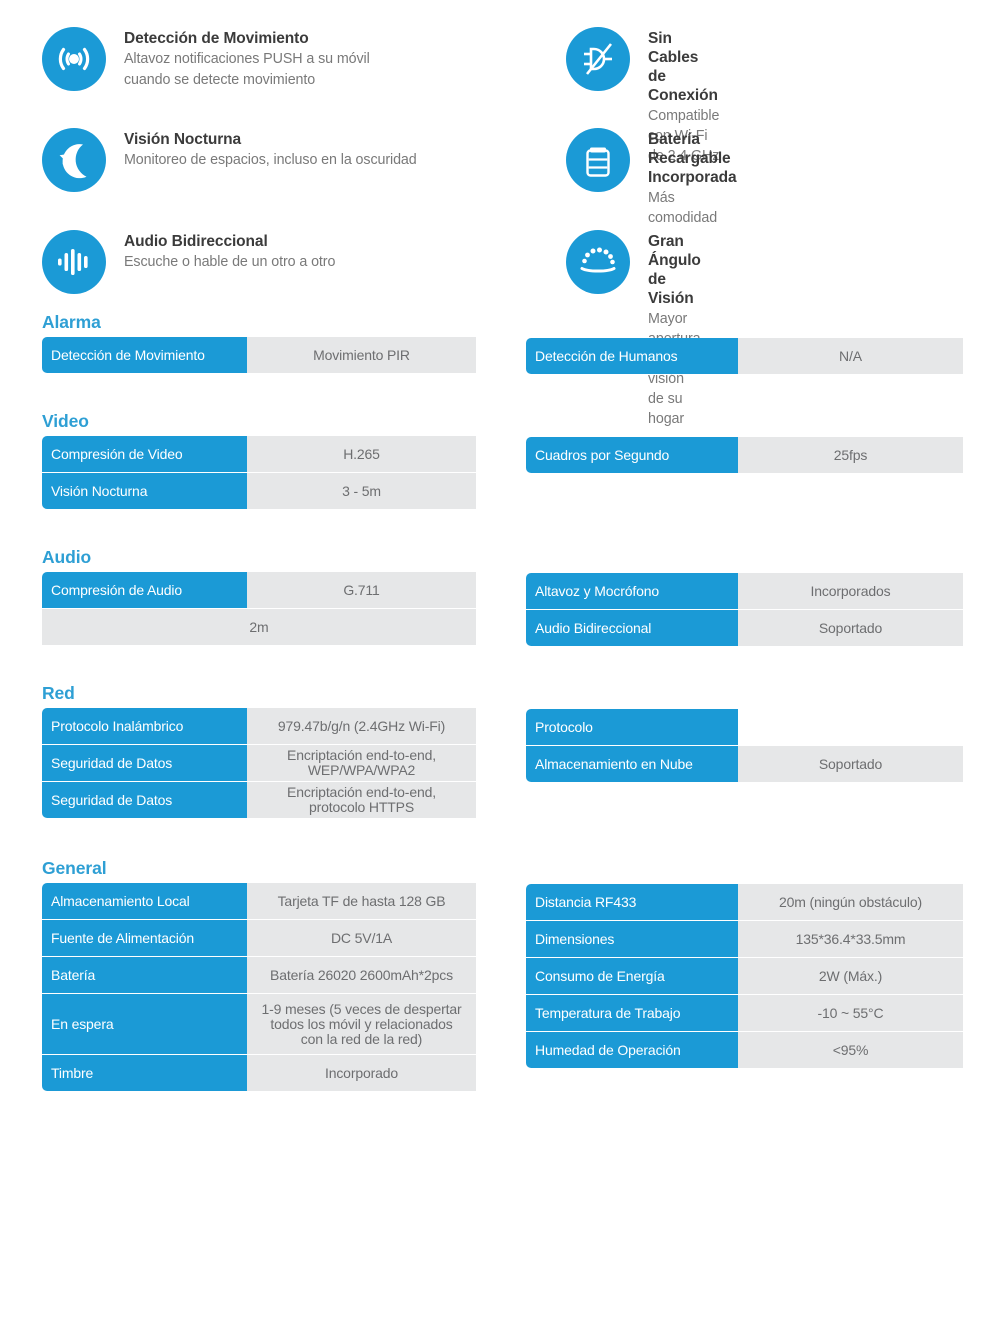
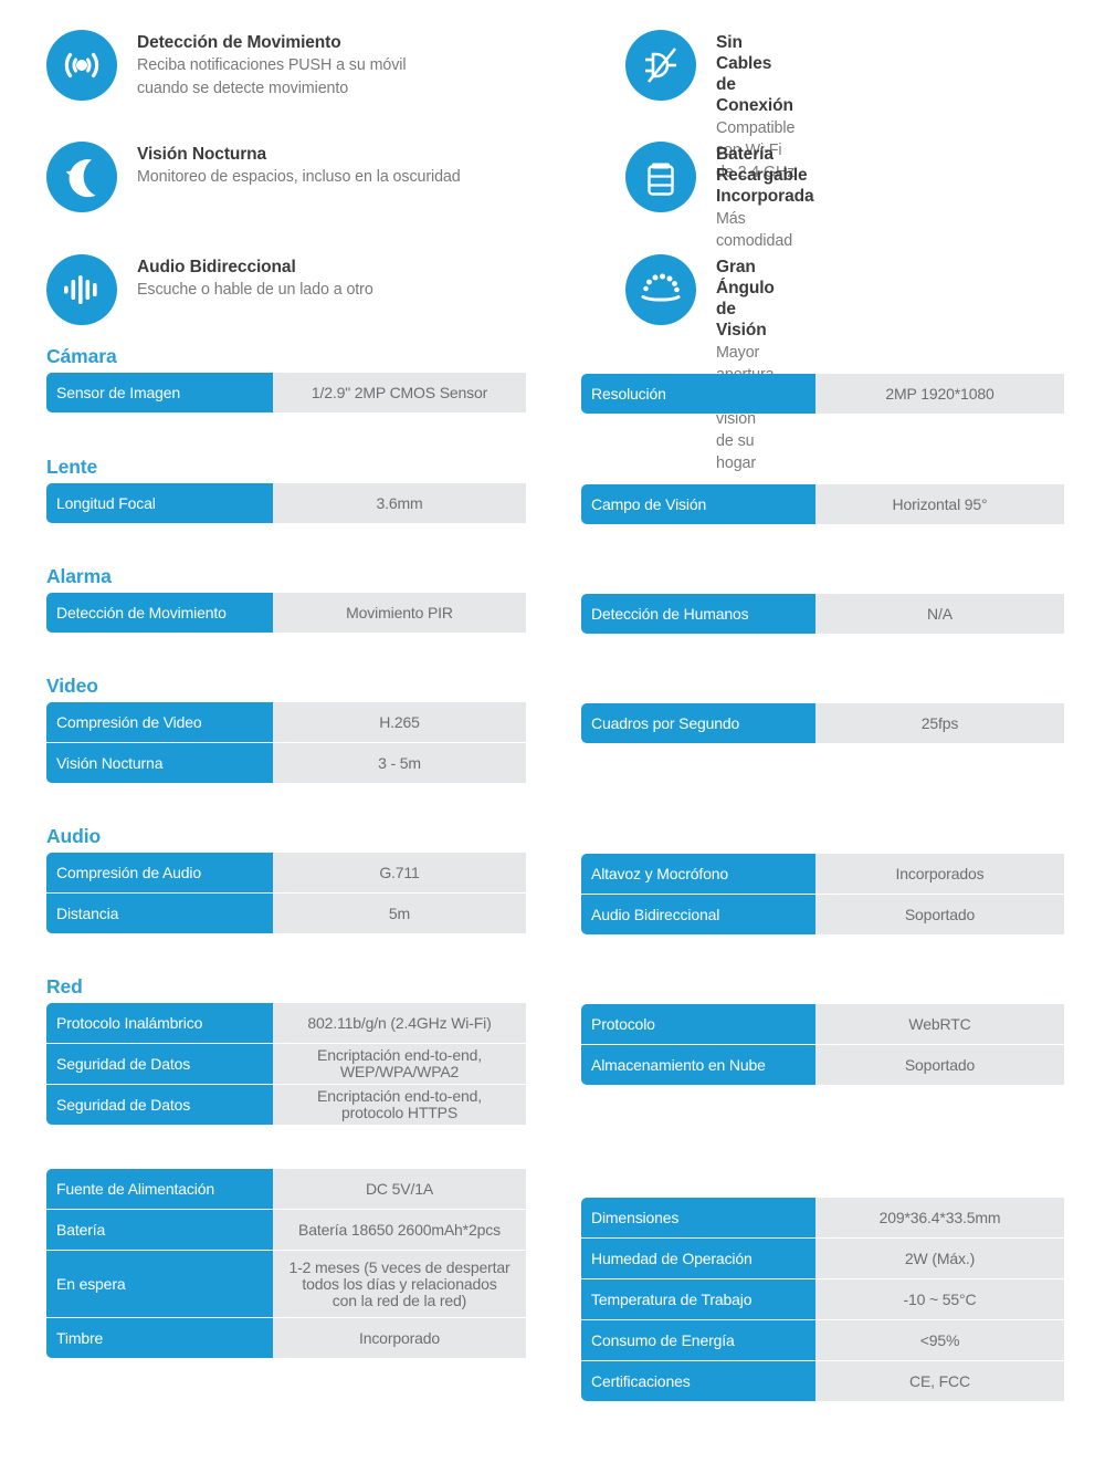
  Detección de Movimiento
- Altavoz notificaciones PUSH a su móvil
+ Reciba notificaciones PUSH a su móvil
  cuando se detecte movimiento
  Visión Nocturna
  Monitoreo de espacios, incluso en la oscuridad
  Audio Bidireccional
- Escuche o hable de un otro a otro
+ Escuche o hable de un lado a otro
  Sin Cables de Conexión
  Compatible con Wi-Fi de 2,4 GHz
  Batería Recargable Incorporada
  Más comodidad
  Gran Ángulo de Visión
+ Cámara
+ Sensor de Imagen
+ 1/2.9" 2MP CMOS Sensor
+ Resolución
+ 2MP 1920*1080
+ Lente
+ Longitud Focal
+ 3.6mm
+ Campo de Visión
+ Horizontal 95°
  Alarma
  Detección de Movimiento
  Movimiento PIR
  Detección de Humanos
  N/A
  Video
  Compresión de Video
  H.265
  Visión Nocturna
  3 - 5m
  Cuadros por Segundo
  25fps
  Audio
  Compresión de Audio
  G.711
+ Distancia
- 2m
+ 5m
  Altavoz y Mocrófono
  Incorporados
  Audio Bidireccional
  Soportado
  Red
  Protocolo Inalámbrico
- 979.47b/g/n (2.4GHz Wi-Fi)
+ 802.11b/g/n (2.4GHz Wi-Fi)
  Seguridad de Datos
  Encriptación end-to-end,
  WEP/WPA/WPA2
  Seguridad de Datos
  Encriptación end-to-end,
  protocolo HTTPS
  Protocolo
+ WebRTC
  Almacenamiento en Nube
  Soportado
- General
- Almacenamiento Local
- Tarjeta TF de hasta 128 GB
  Fuente de Alimentación
  DC 5V/1A
  Batería
- Batería 26020 2600mAh*2pcs
+ Batería 18650 2600mAh*2pcs
  En espera
- 1-9 meses (5 veces de despertar
+ 1-2 meses (5 veces de despertar
- todos los móvil y relacionados
+ todos los días y relacionados
  con la red de la red)
  Timbre
  Incorporado
- Distancia RF433
- 20m (ningún obstáculo)
  Dimensiones
- 135*36.4*33.5mm
+ 209*36.4*33.5mm
- Consumo de Energía
+ Humedad de Operación
  2W (Máx.)
  Temperatura de Trabajo
  -10 ~ 55°C
- Humedad de Operación
+ Consumo de Energía
  <95%
+ Certificaciones
+ CE, FCC
